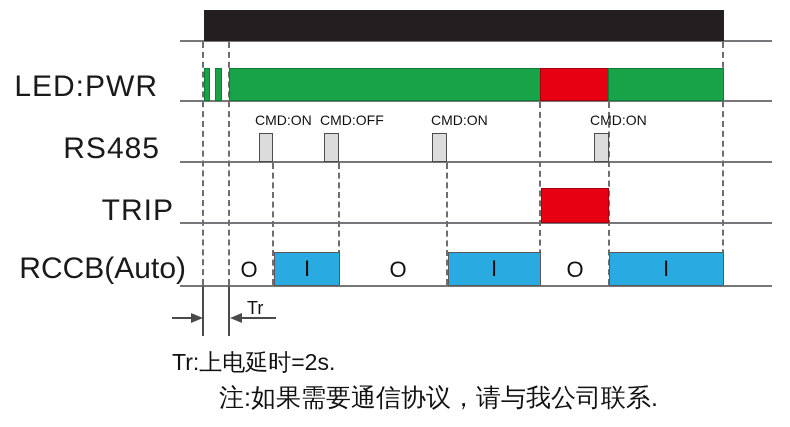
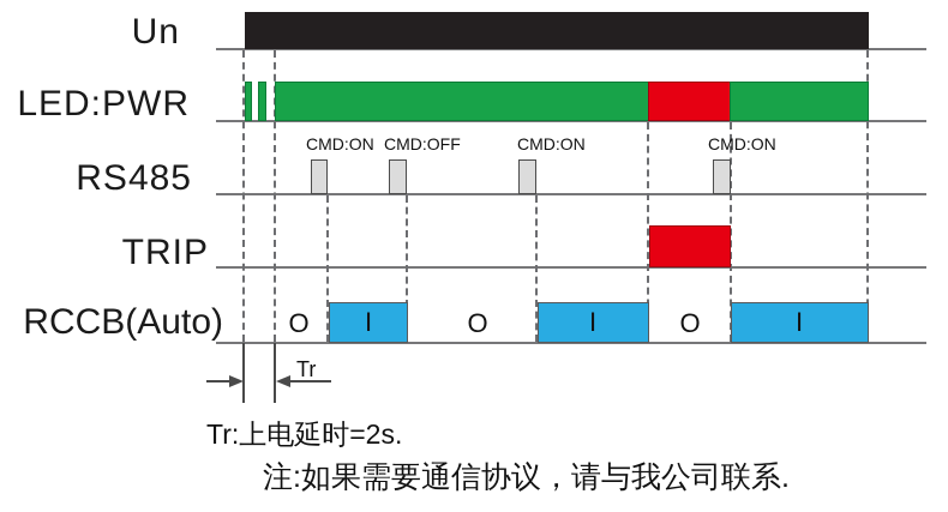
+ Un
  LED:PWR
  RS485
  TRIP
  RCCB(Auto)
  CMD:ON
  CMD:OFF
  CMD:ON
  CMD:ON
  O
  I
  O
  I
  O
  I
  Tr
  Tr:上电延时=2s.
  注:如果需要通信协议，请与我公司联系.
